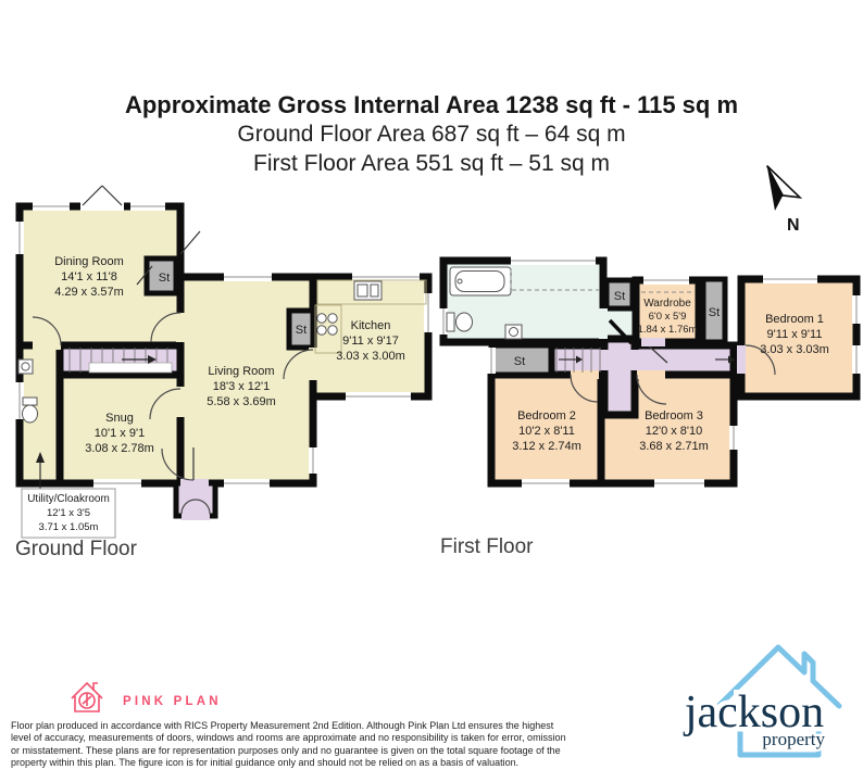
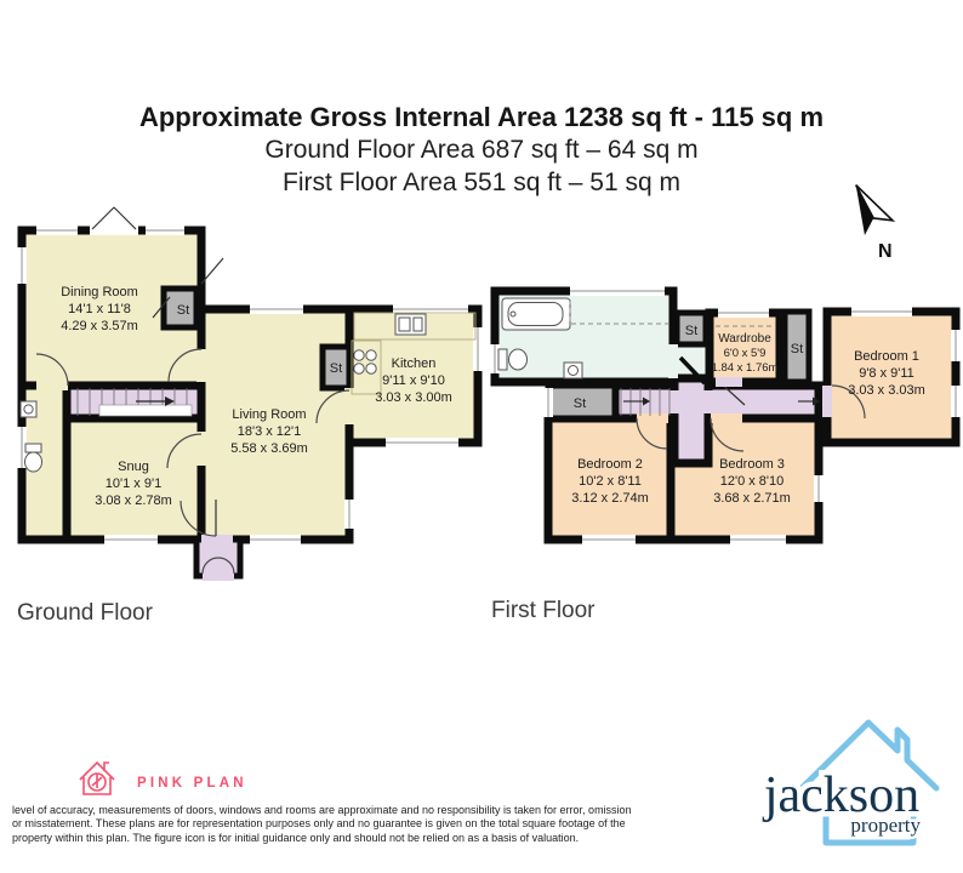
  Approximate Gross Internal Area 1238 sq ft - 115 sq m
  Ground Floor Area 687 sq ft – 64 sq m
  First Floor Area 551 sq ft – 51 sq m
  N
- Utility/Cloakroom
- 12'1 x 3'5
- 3.71 x 1.05m
  Dining Room
  14'1 x 11'8
  4.29 x 3.57m
  Living Room
  18'3 x 12'1
  5.58 x 3.69m
  Kitchen
- 9'11 x 9'17
+ 9'11 x 9'10
  3.03 x 3.00m
  Snug
  10'1 x 9'1
  3.08 x 2.78m
  St
  St
  Ground Floor
  Bedroom 1
- 9'11 x 9'11
+ 9'8 x 9'11
  3.03 x 3.03m
  Bedroom 2
  10'2 x 8'11
  3.12 x 2.74m
  Bedroom 3
  12'0 x 8'10
  3.68 x 2.71m
  Wardrobe
  6'0 x 5'9
  1.84 x 1.76m
  St
  St
  St
  First Floor
  PINK PLAN
  jackson
  property
- Floor plan produced in accordance with RICS Property Measurement 2nd Edition. Although Pink Plan Ltd ensures the highest
  level of accuracy, measurements of doors, windows and rooms are approximate and no responsibility is taken for error, omission
  or misstatement. These plans are for representation purposes only and no guarantee is given on the total square footage of the
  property within this plan. The figure icon is for initial guidance only and should not be relied on as a basis of valuation.
